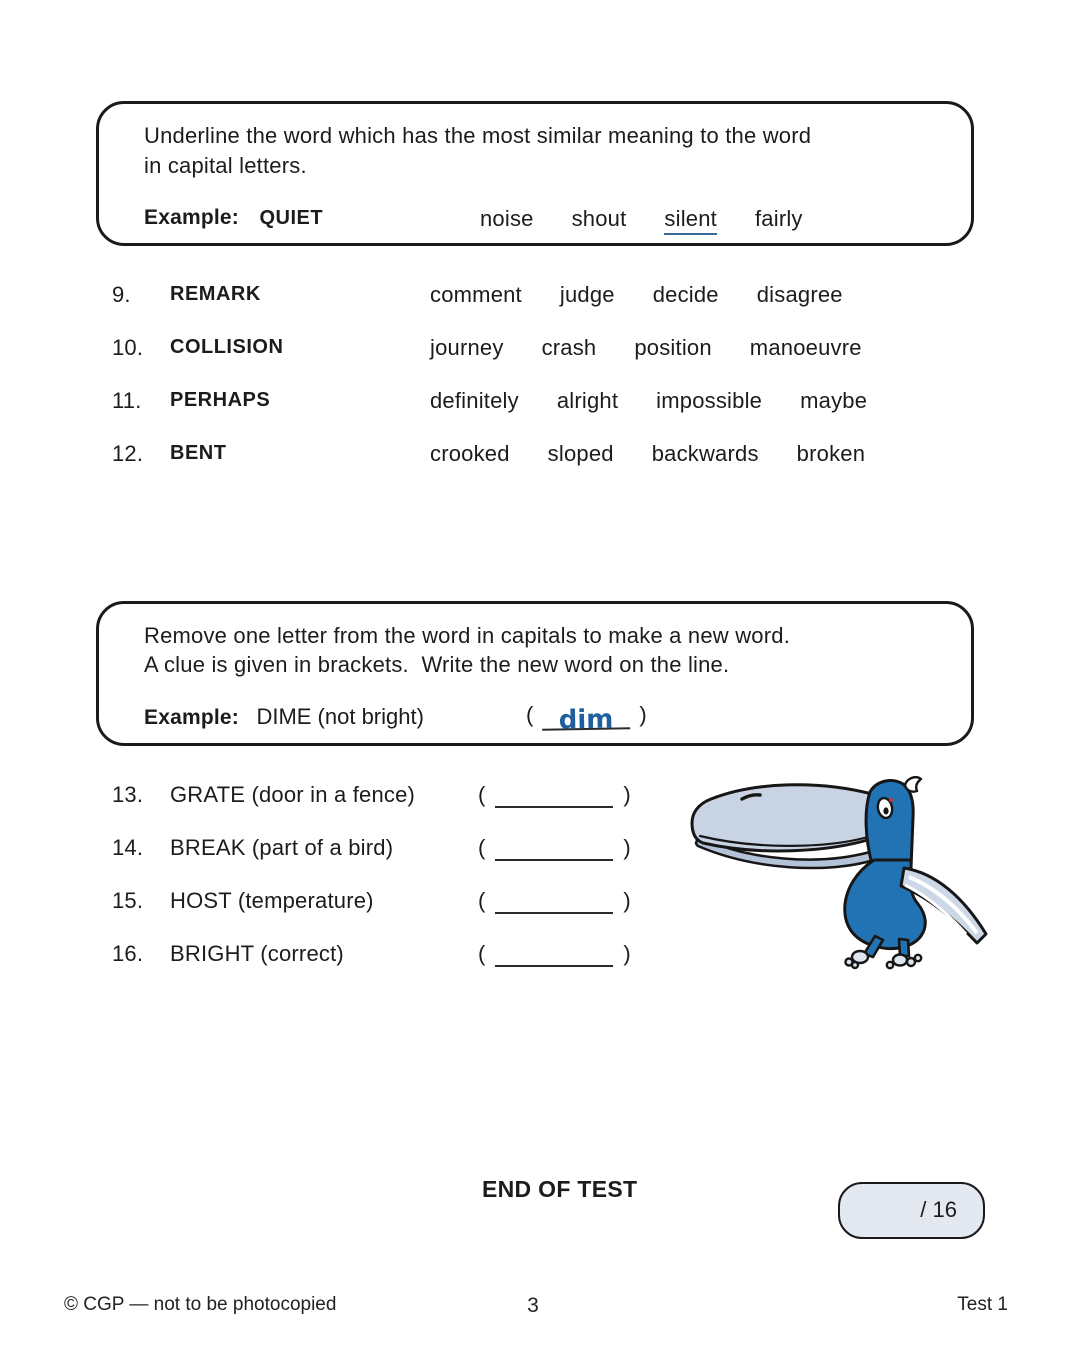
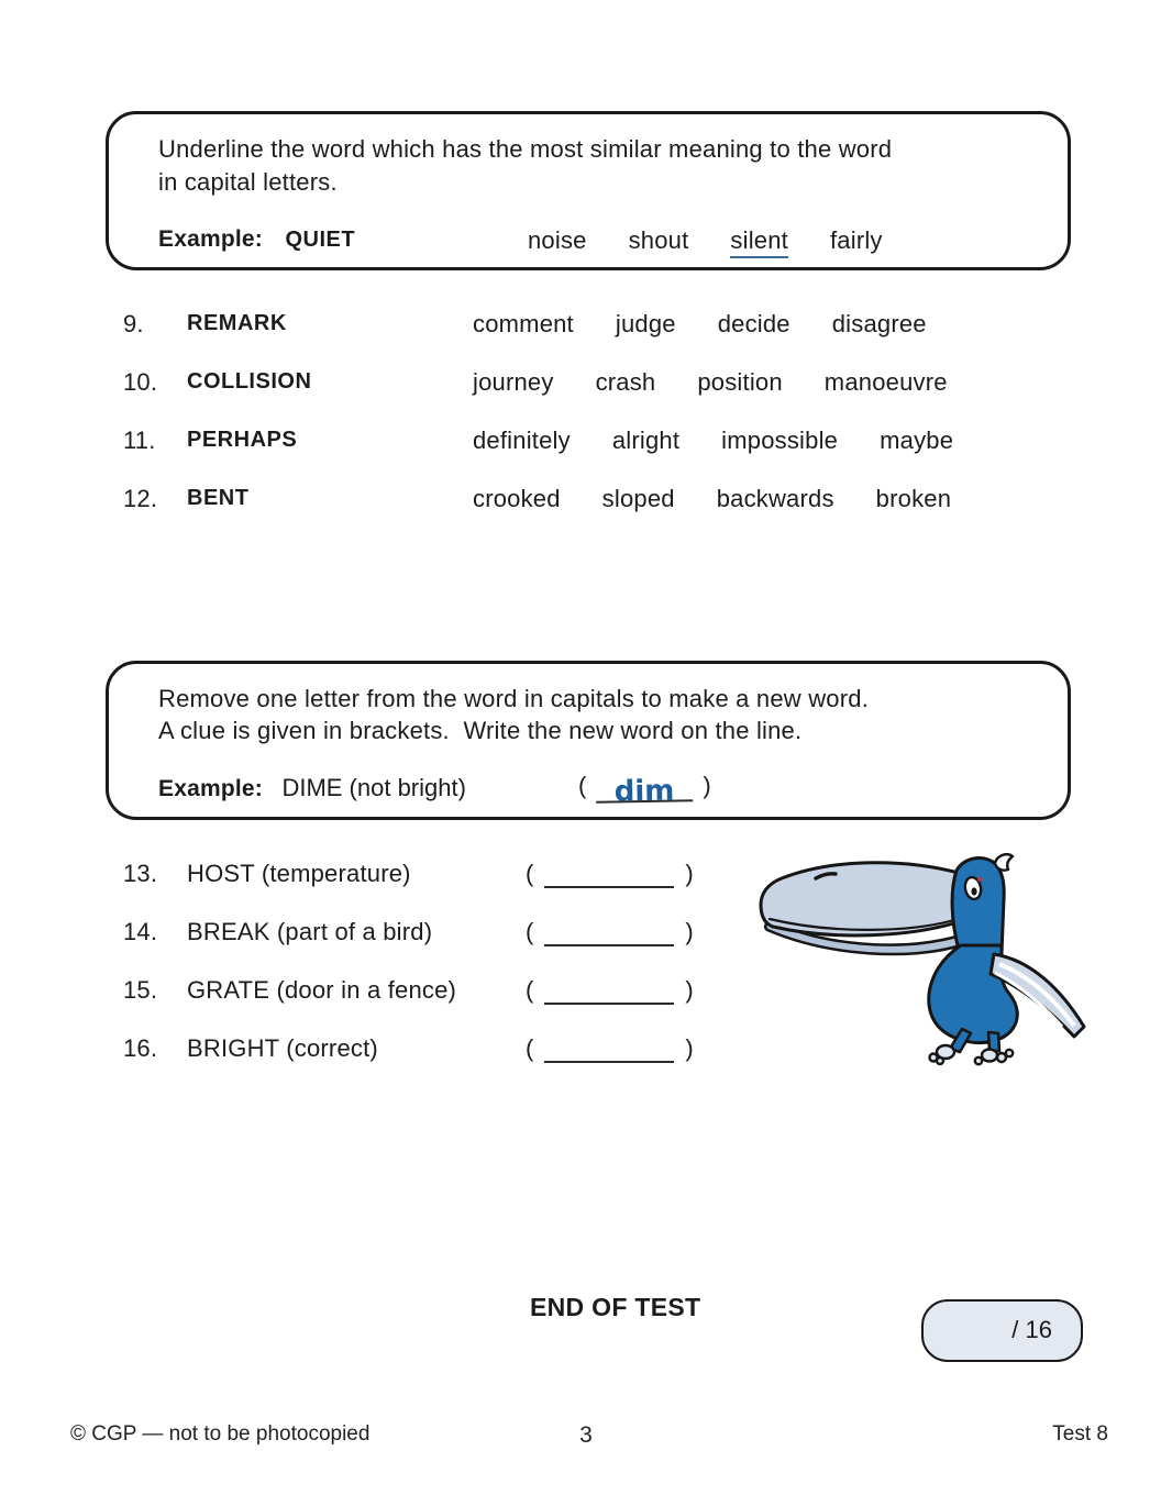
  Underline the word which has the most similar meaning to the word
  in capital letters.
  Example: QUIET
  noise
  shout
  silent
  fairly
  9.
  REMARK
  comment
  judge
  decide
  disagree
  10.
  COLLISION
  journey
  crash
  position
  manoeuvre
  11.
  PERHAPS
  definitely
  alright
  impossible
  maybe
  12.
  BENT
  crooked
  sloped
  backwards
  broken
  Remove one letter from the word in capitals to make a new word.
  A clue is given in brackets. Write the new word on the line.
  Example: DIME (not bright)
  ( dim )
  13.
- GRATE (door in a fence)
+ HOST (temperature)
  ( )
  14.
  BREAK (part of a bird)
  ( )
  15.
- HOST (temperature)
+ GRATE (door in a fence)
  ( )
  16.
  BRIGHT (correct)
  ( )
  END OF TEST
  / 16
  © CGP — not to be photocopied
  3
- Test 1
+ Test 8
